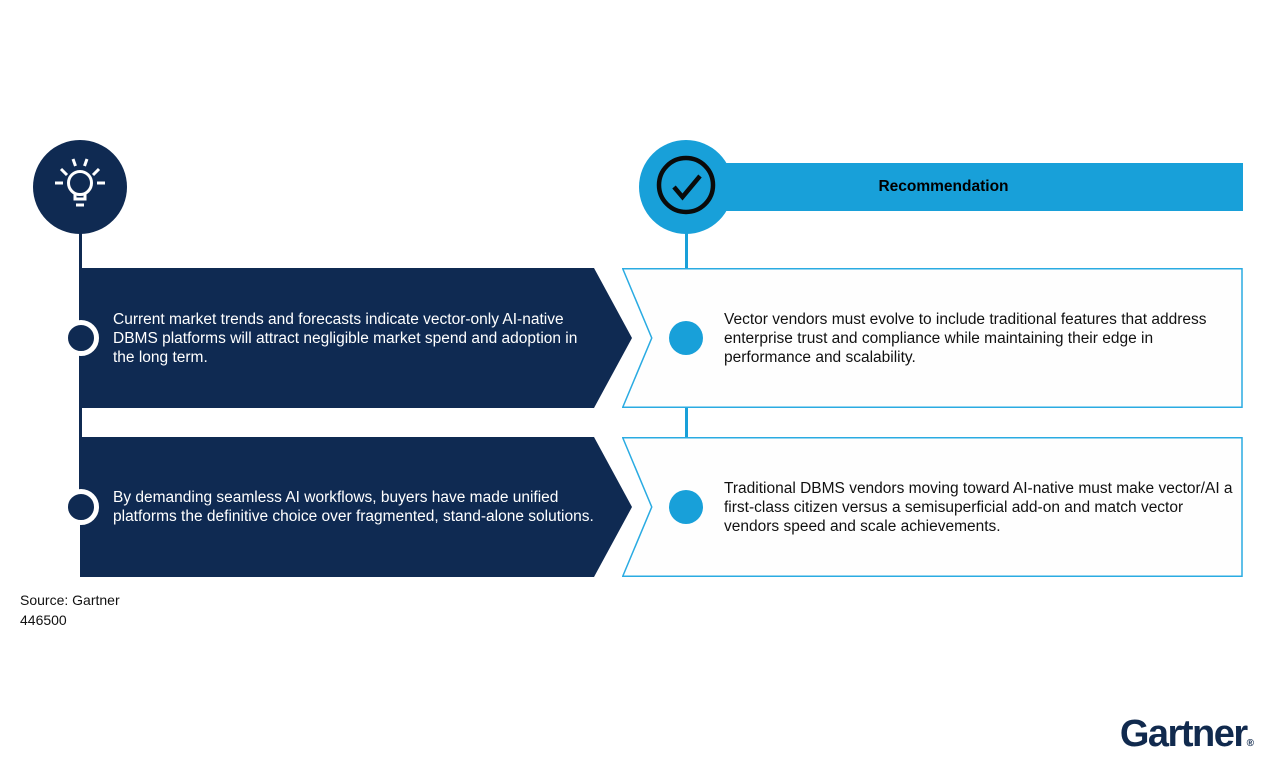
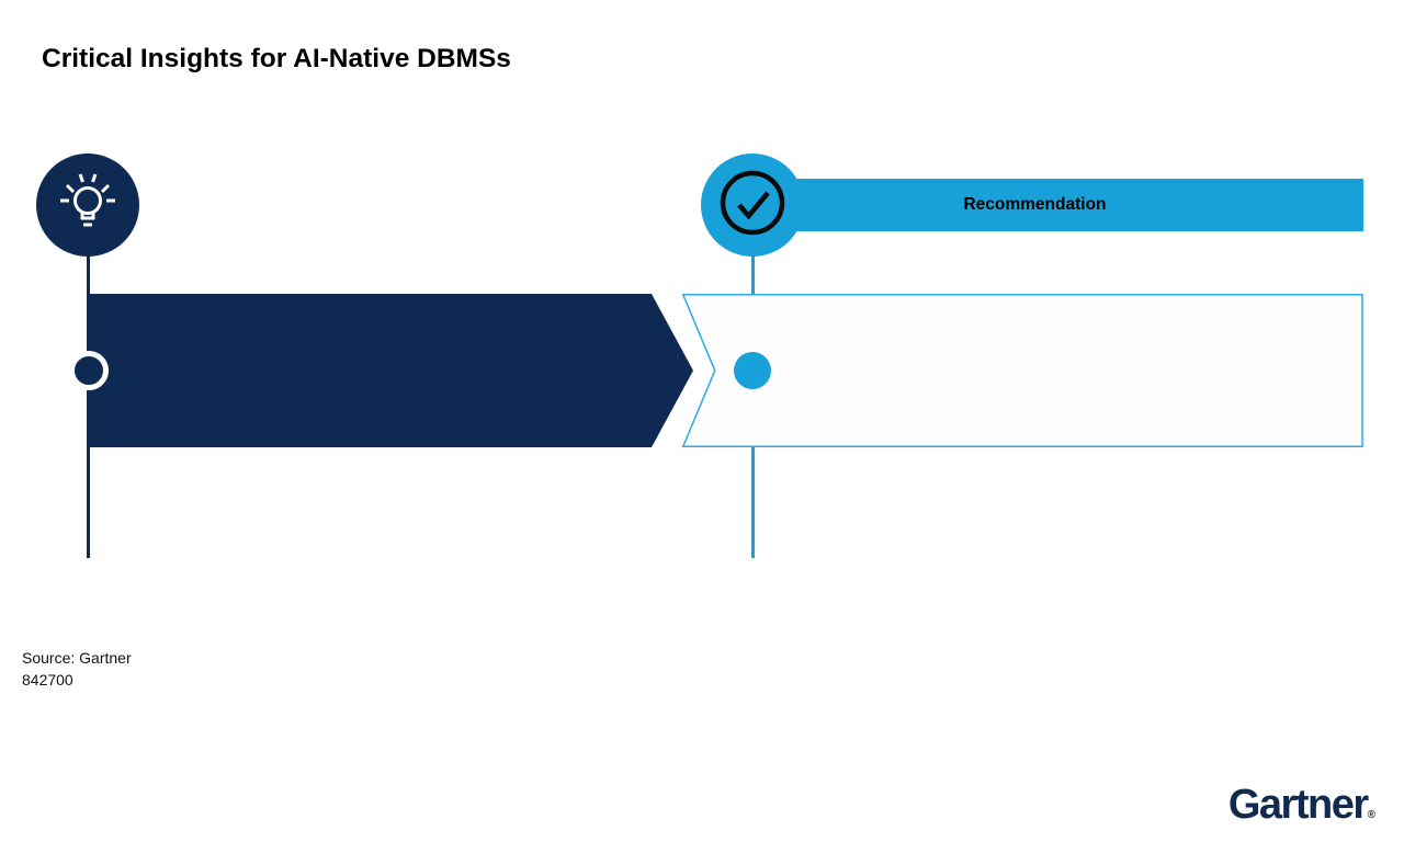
+ Critical Insights for AI-Native DBMSs
  Recommendation
- Current market trends and forecasts indicate vector-only AI-native DBMS platforms will attract negligible market spend and adoption in the long term.
- Vector vendors must evolve to include traditional features that address enterprise trust and compliance while maintaining their edge in performance and scalability.
- By demanding seamless AI workflows, buyers have made unified platforms the definitive choice over fragmented, stand-alone solutions.
- Traditional DBMS vendors moving toward AI-native must make vector/AI a first-class citizen versus a semisuperficial add-on and match vector vendors speed and scale achievements.
  Source: Gartner
- 446500
+ 842700
  Gartner®
